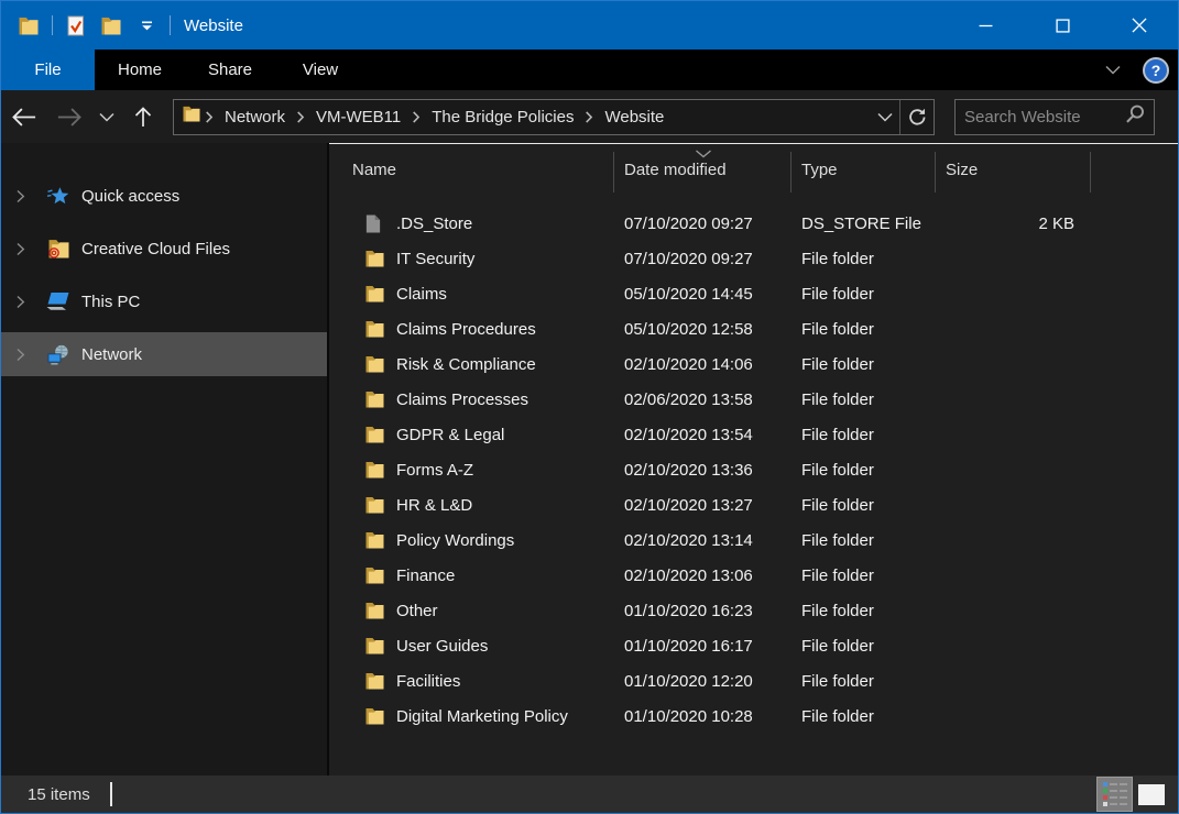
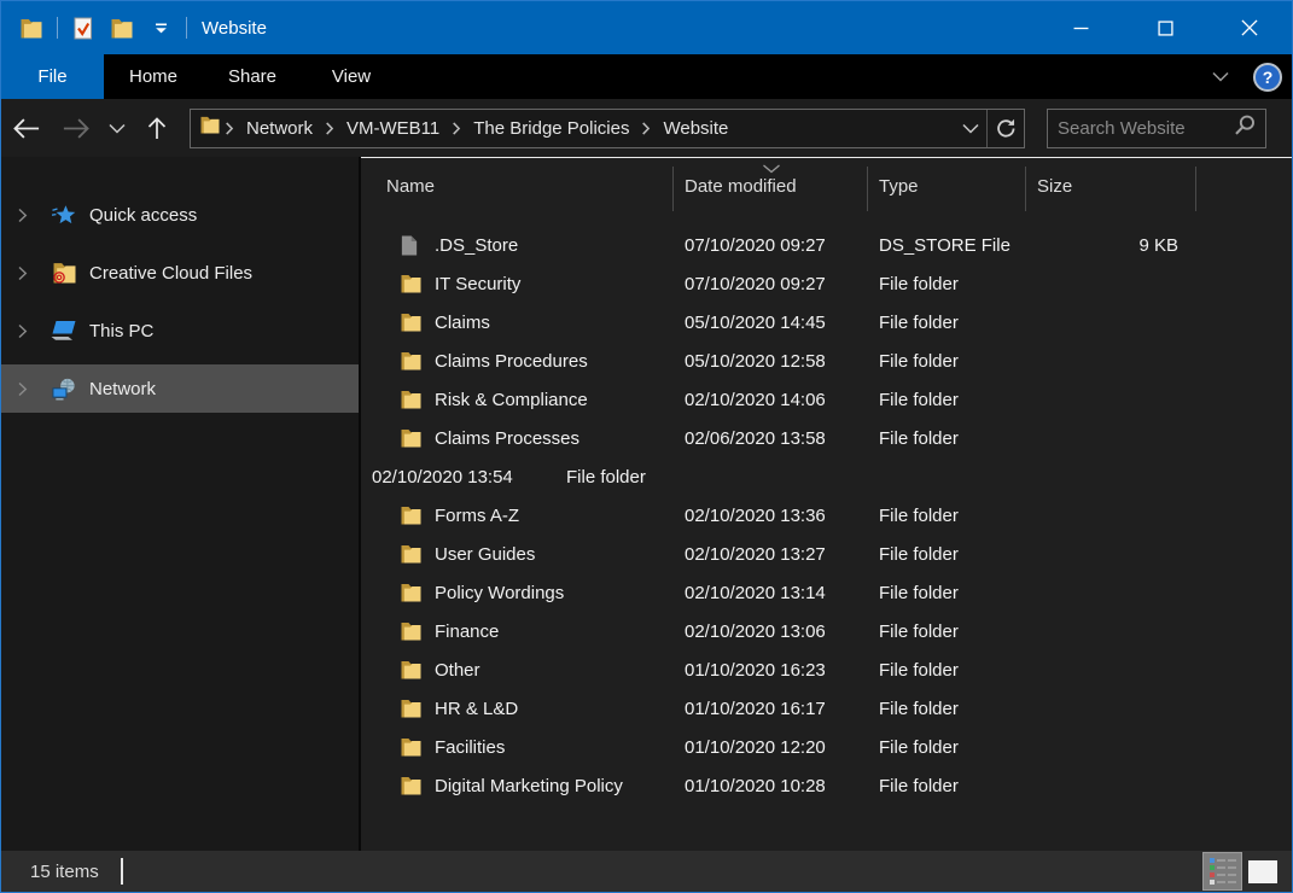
  Website
  File
  Home
  Share
  View
  ?
  Network
  VM-WEB11
  The Bridge Policies
  Website
  Search Website
  Quick access
  Creative Cloud Files
  This PC
  Network
  Name
  Date modified
  Type
  Size
  .DS_Store
  07/10/2020 09:27
  DS_STORE File
- 2 KB
+ 9 KB
  IT Security
  07/10/2020 09:27
  File folder
  Claims
  05/10/2020 14:45
  File folder
  Claims Procedures
  05/10/2020 12:58
  File folder
  Risk & Compliance
  02/10/2020 14:06
  File folder
  Claims Processes
  02/06/2020 13:58
  File folder
- GDPR & Legal
  02/10/2020 13:54
  File folder
  Forms A-Z
  02/10/2020 13:36
  File folder
- HR & L&D
+ User Guides
  02/10/2020 13:27
  File folder
  Policy Wordings
  02/10/2020 13:14
  File folder
  Finance
  02/10/2020 13:06
  File folder
  Other
  01/10/2020 16:23
  File folder
- User Guides
+ HR & L&D
  01/10/2020 16:17
  File folder
  Facilities
  01/10/2020 12:20
  File folder
  Digital Marketing Policy
  01/10/2020 10:28
  File folder
  15 items
